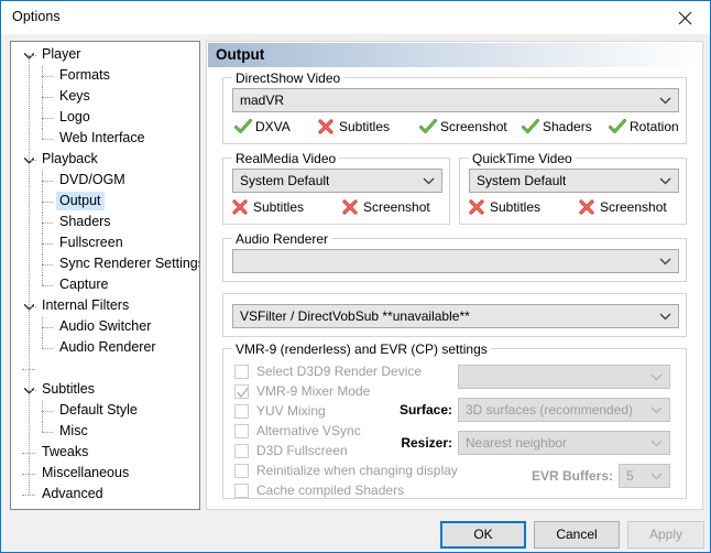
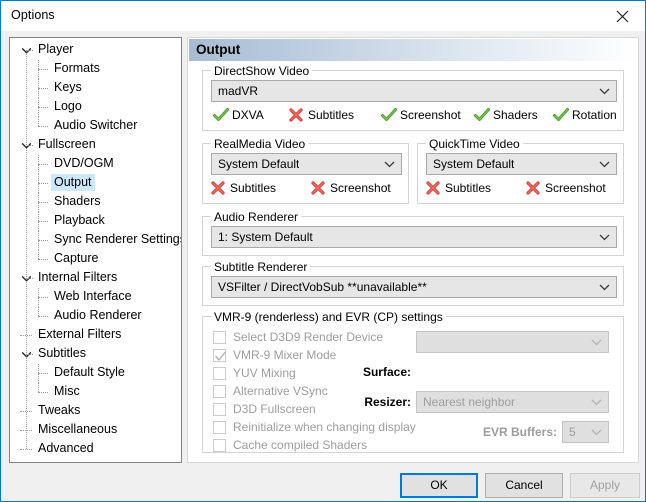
  Options
  Player
  Formats
  Keys
  Logo
- Web Interface
+ Audio Switcher
- Playback
+ Fullscreen
  DVD/OGM
  Output
  Shaders
- Fullscreen
+ Playback
  Sync Renderer Setting
  Capture
  Internal Filters
- Audio Switcher
+ Web Interface
  Audio Renderer
+ External Filters
  Subtitles
  Default Style
  Misc
  Tweaks
  Miscellaneous
  Advanced
  Output
  DirectShow Video
  madVR
  DXVA
  Subtitles
  Screenshot
  Shaders
  Rotation
  RealMedia Video
  System Default
  Subtitles
  Screenshot
  QuickTime Video
  System Default
  Subtitles
  Screenshot
  Audio Renderer
+ 1: System Default
+ Subtitle Renderer
  VSFilter / DirectVobSub **unavailable**
  VMR-9 (renderless) and EVR (CP) settings
  Select D3D9 Render Device
  VMR-9 Mixer Mode
  YUV Mixing
  Alternative VSync
  D3D Fullscreen
  Reinitialize when changing display
  Cache compiled Shaders
  Surface:
- 3D surfaces (recommended)
  Resizer:
  Nearest neighbor
  EVR Buffers:
  5
  OK
  Cancel
  Apply
